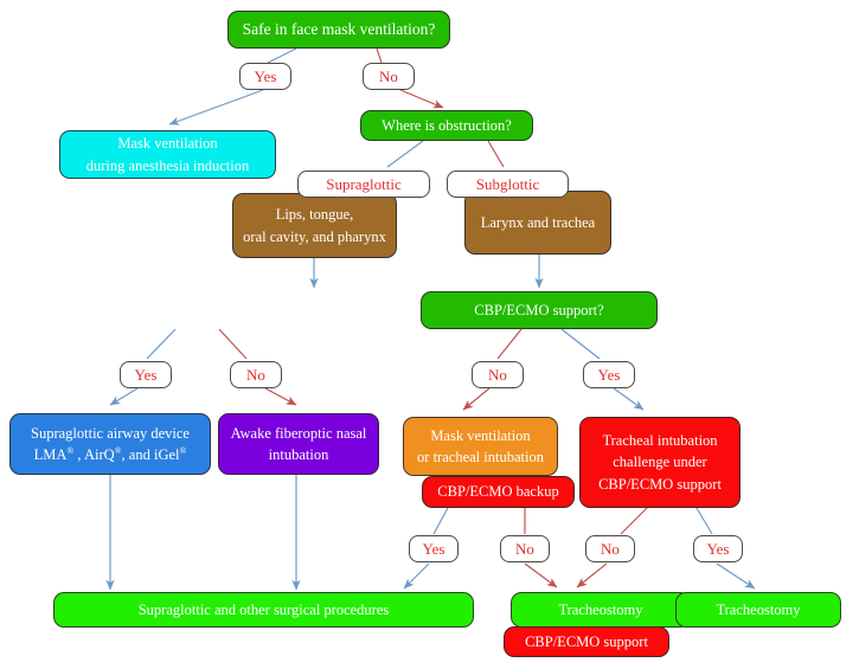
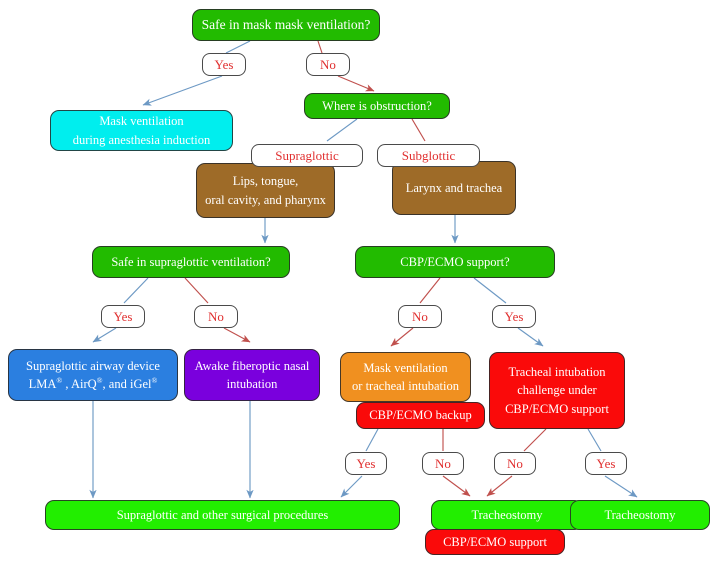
- Safe in face mask ventilation?
+ Safe in mask mask ventilation?
  Yes
  No
  Mask ventilation
  during anesthesia induction
  Where is obstruction?
  Supraglottic
  Subglottic
  Lips, tongue,
  oral cavity, and pharynx
  Larynx and trachea
+ Safe in supraglottic ventilation?
  CBP/ECMO support?
  Yes
  No
  No
  Yes
  Supraglottic airway device
  LMA® , AirQ®, and iGel®
  Awake fiberoptic nasal
  intubation
  Mask ventilation
  or tracheal intubation
  CBP/ECMO backup
  Tracheal intubation
  challenge under
  CBP/ECMO support
  Yes
  No
  No
  Yes
  Supraglottic and other surgical procedures
  Tracheostomy
  CBP/ECMO support
  Tracheostomy
